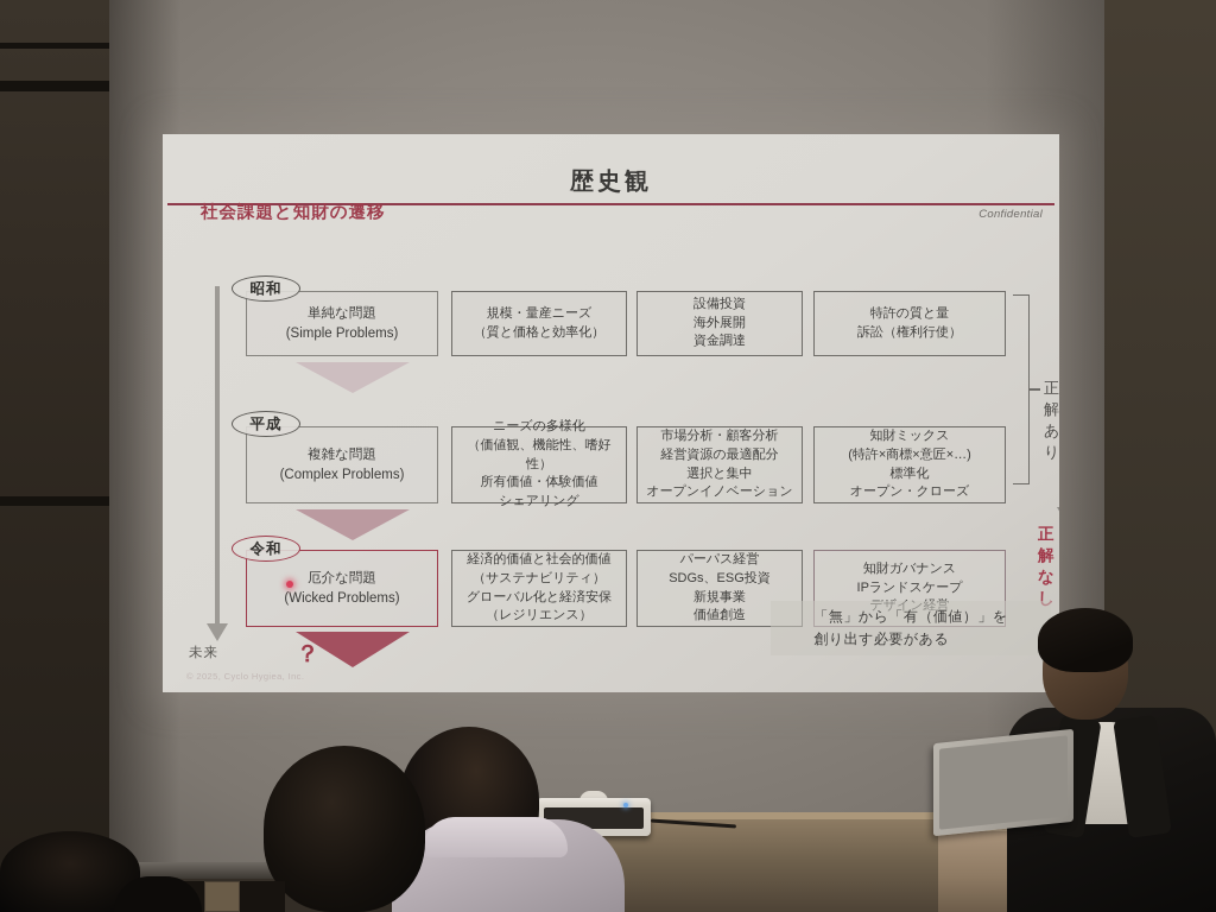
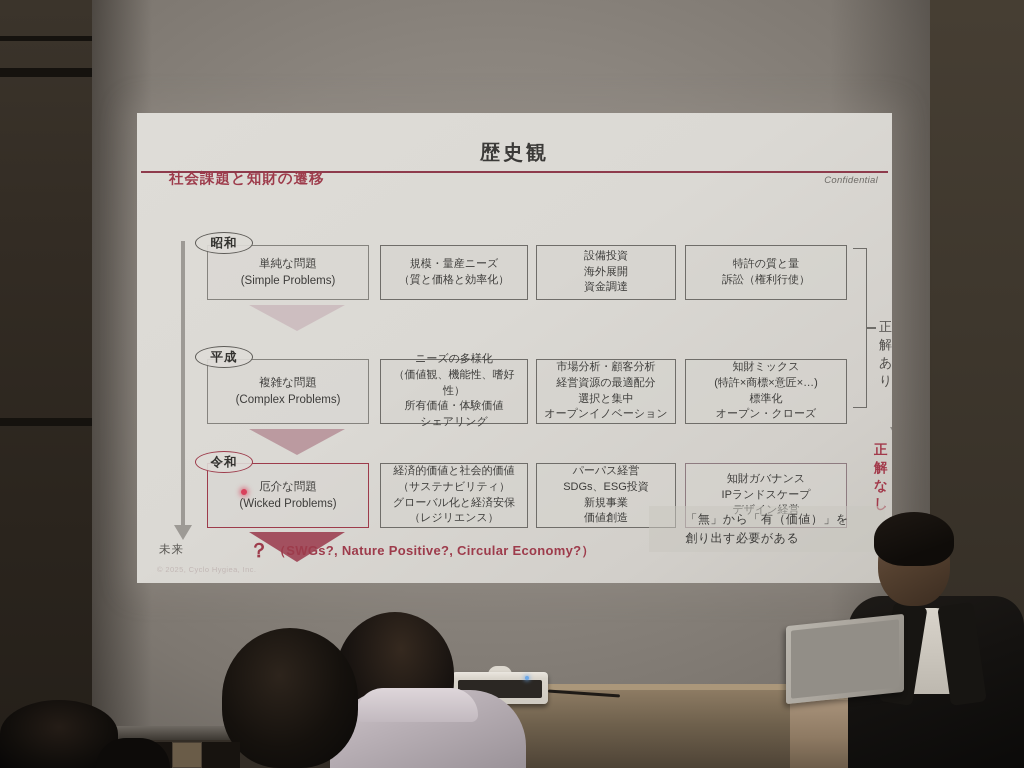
  歴史観
  Confidential
  社会課題と知財の遷移
  未来
  昭和
  平成
  令和
  単純な問題
  (Simple Problems)
  規模・量産ニーズ
  （質と価格と効率化）
  設備投資
  海外展開
  資金調達
  特許の質と量
  訴訟（権利行使）
  複雑な問題
  (Complex Problems)
  ニーズの多様化
  （価値観、機能性、嗜好性）
  所有価値・体験価値
  シェアリング
  市場分析・顧客分析
  経営資源の最適配分
  選択と集中
  オープンイノベーション
  知財ミックス
  (特許×商標×意匠×…)
  標準化
  オープン・クローズ
  厄介な問題
  (Wicked Problems)
  経済的価値と社会的価値
  （サステナビリティ）
  グローバル化と経済安保
  （レジリエンス）
  パーパス経営
  SDGs、ESG投資
  新規事業
  価値創造
  知財ガバナンス
  IPランドスケープ
  デザイン経営
  正解あり
  正解なし
  「無」から「有（価値）」を
  創り出す必要がある
  ？
+ （SWGs?, Nature Positive?, Circular Economy?）
  © 2025, Cyclo Hygiea, Inc.
